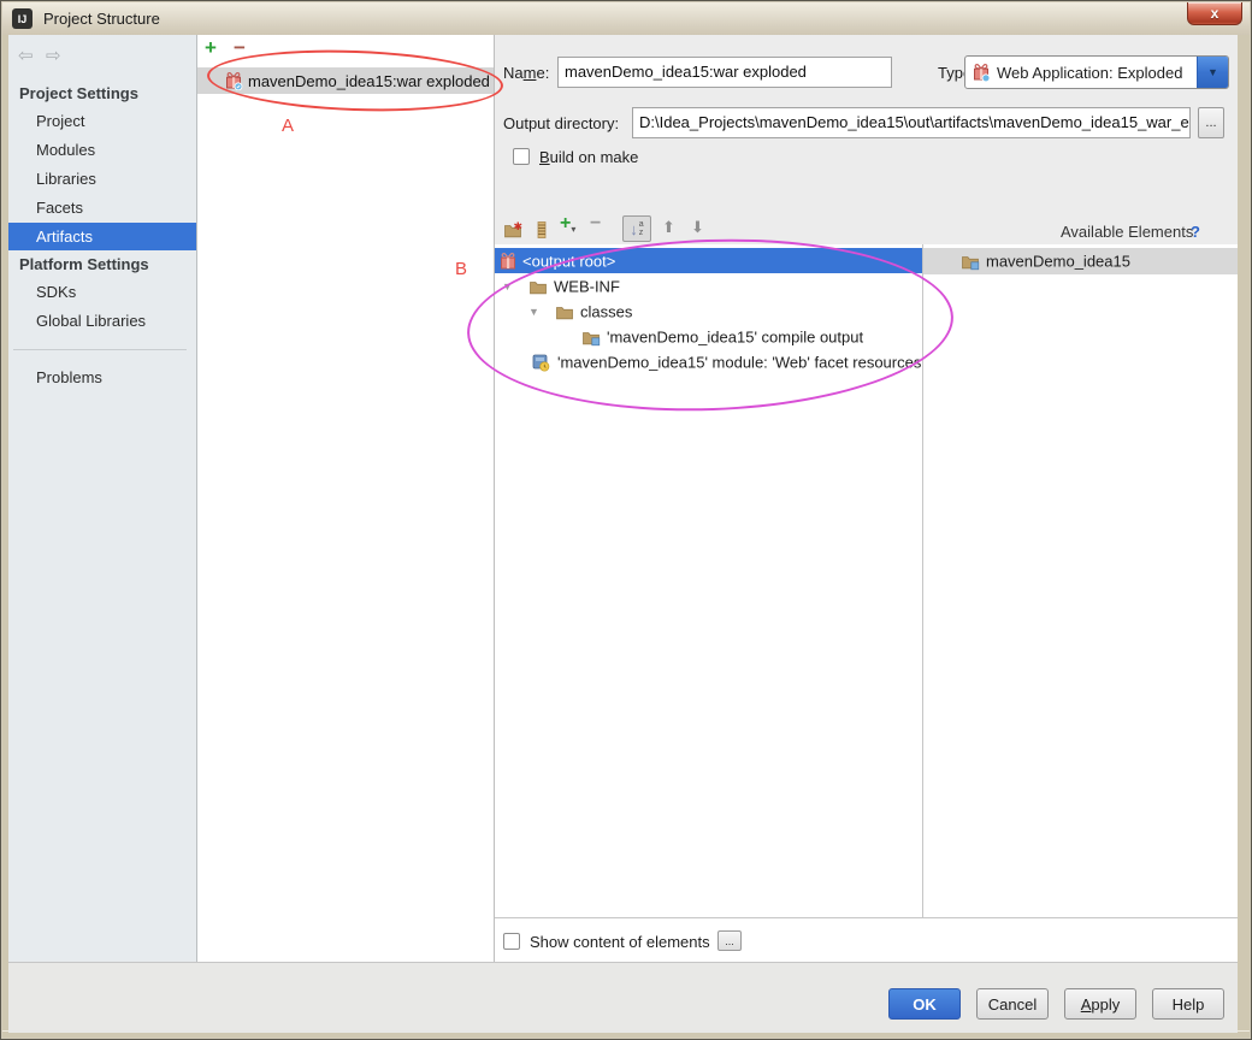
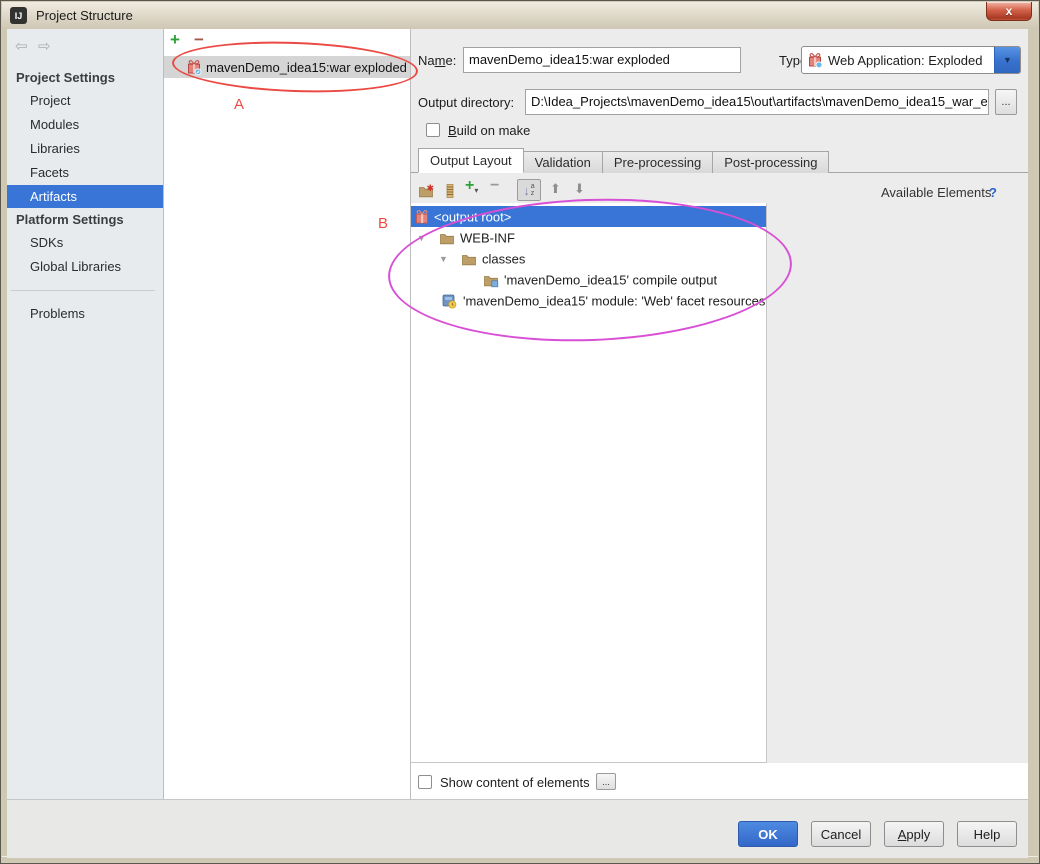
  IJ
  Project Structure
  x
  ⇦
  ⇨
  Project Settings
  Project
  Modules
  Libraries
  Facets
  Artifacts
  Platform Settings
  SDKs
  Global Libraries
  Problems
  +
  −
  mavenDemo_idea15:war exploded
  Name:
  mavenDemo_idea15:war exploded
  Web Application: Exploded
  ▼
  Output directory:
  D:\Idea_Projects\mavenDemo_idea15\out\artifacts\mavenDemo_idea15_war_e
  ...
  Build on make
+ Output Layout
+ Validation
+ Pre-processing
+ Post-processing
  ✱
  +▾
  −
  ↓
  ⬆
  ⬇
  Available Elements
  ?
  <output root>
  ▼
  WEB-INF
  ▼
  classes
  'mavenDemo_idea15' compile output
  'mavenDemo_idea15' module: 'Web' facet resources
- mavenDemo_idea15
  Show content of elements
  ...
  OK
  Cancel
  Apply
  Help
  A
  B
